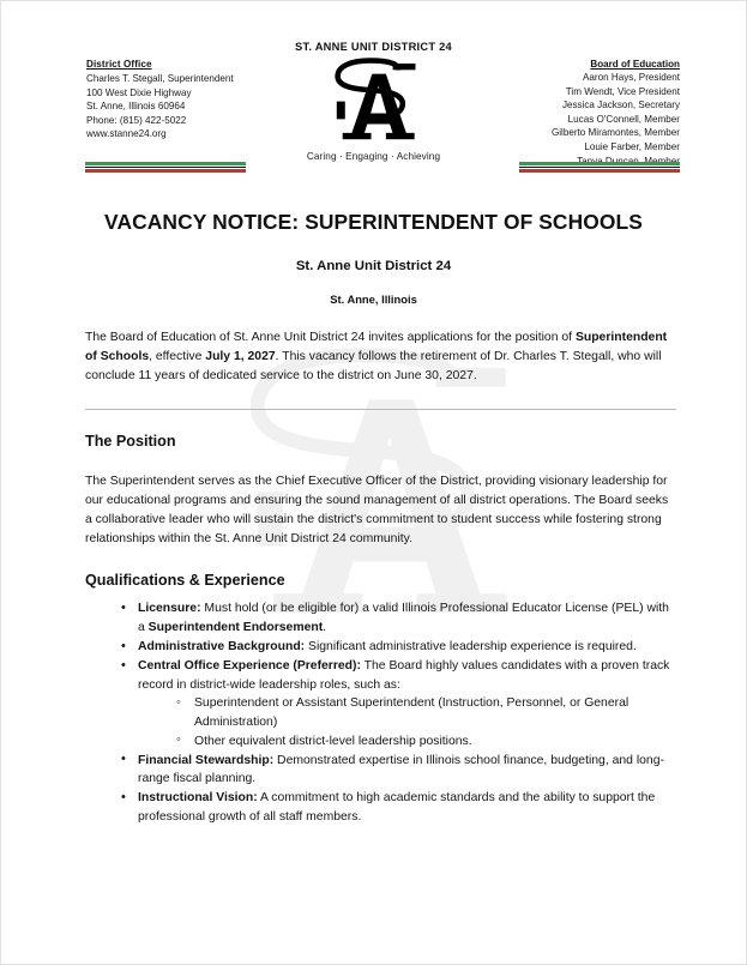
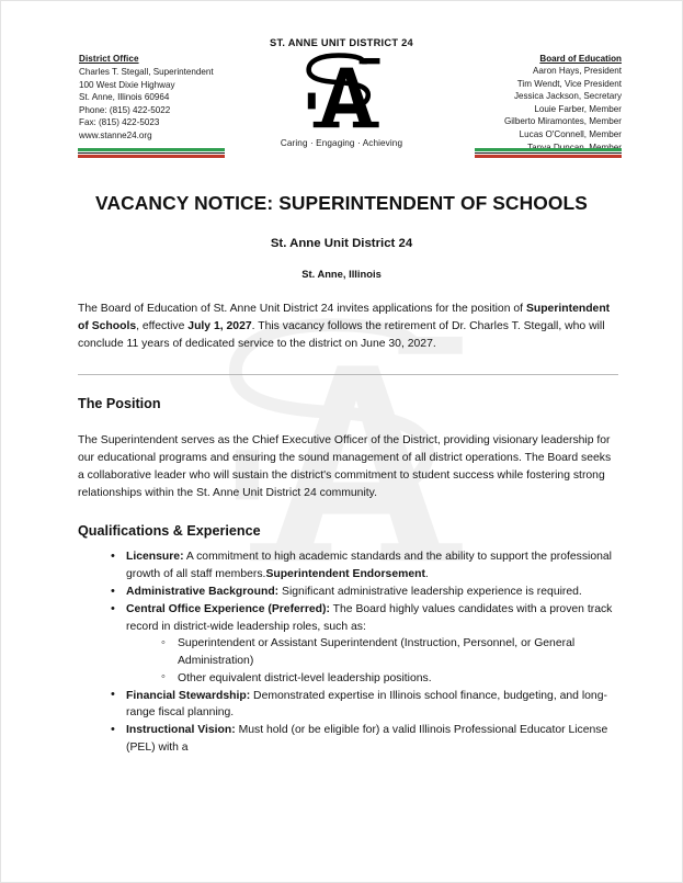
  District Office
  Charles T. Stegall, Superintendent
  100 West Dixie Highway
  St. Anne, Illinois 60964
  Phone: (815) 422-5022
+ Fax: (815) 422-5023
  www.stanne24.org
  ST. ANNE UNIT DISTRICT 24
  Caring · Engaging · Achieving
  Board of Education
  Aaron Hays, President
  Tim Wendt, Vice President
  Jessica Jackson, Secretary
- Lucas O'Connell, Member
+ Louie Farber, Member
  Gilberto Miramontes, Member
- Louie Farber, Member
+ Lucas O'Connell, Member
  VACANCY NOTICE: SUPERINTENDENT OF SCHOOLS
  St. Anne Unit District 24
  St. Anne, Illinois
  The Board of Education of St. Anne Unit District 24 invites applications for the position of Superintendent of Schools, effective July 1, 2027. This vacancy follows the retirement of Dr. Charles T. Stegall, who will conclude 11 years of dedicated service to the district on June 30, 2027.
  The Position
  The Superintendent serves as the Chief Executive Officer of the District, providing visionary leadership for our educational programs and ensuring the sound management of all district operations. The Board seeks a collaborative leader who will sustain the district's commitment to student success while fostering strong relationships within the St. Anne Unit District 24 community.
  Qualifications & Experience
- Licensure: Must hold (or be eligible for) a valid Illinois Professional Educator License (PEL) with a Superintendent Endorsement.
+ Licensure: A commitment to high academic standards and the ability to support the professional growth of all staff members.Superintendent Endorsement.
  Administrative Background: Significant administrative leadership experience is required.
  Central Office Experience (Preferred): The Board highly values candidates with a proven track record in district-wide leadership roles, such as:
  Superintendent or Assistant Superintendent (Instruction, Personnel, or General Administration)
  Other equivalent district-level leadership positions.
  Financial Stewardship: Demonstrated expertise in Illinois school finance, budgeting, and long-range fiscal planning.
- Instructional Vision: A commitment to high academic standards and the ability to support the professional growth of all staff members.
+ Instructional Vision: Must hold (or be eligible for) a valid Illinois Professional Educator License (PEL) with a
